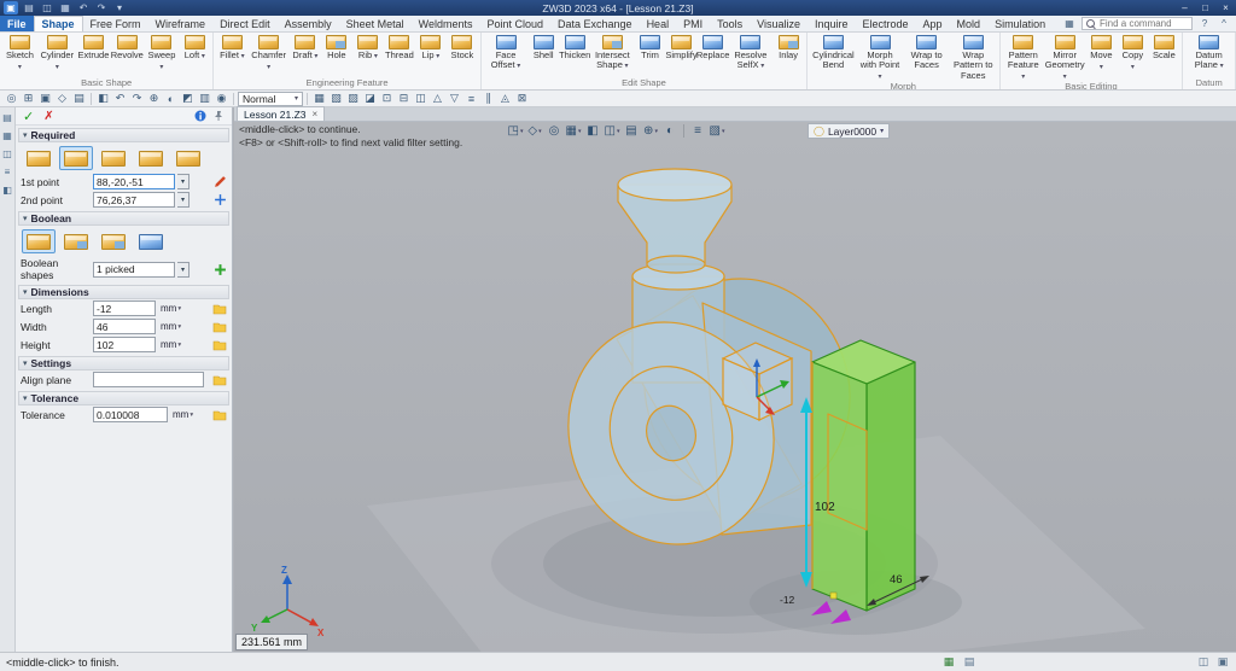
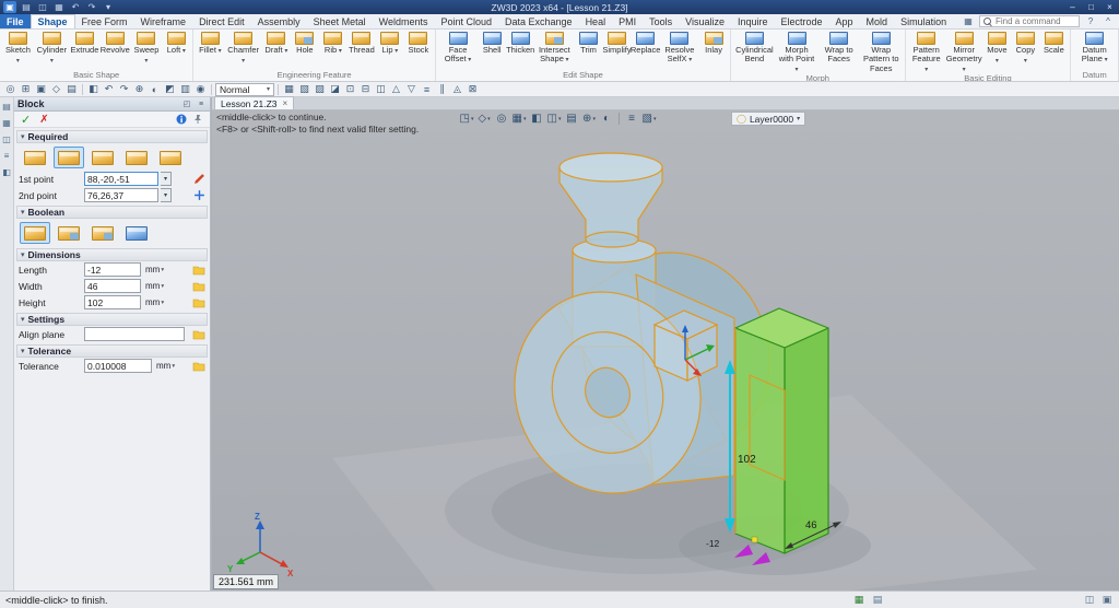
  ZW3D 2023 x64 - [Lesson 21.Z3]
  File
  Shape
  Free Form
  Wireframe
  Direct Edit
  Assembly
  Sheet Metal
  Weldments
  Point Cloud
  Data Exchange
  Heal
  PMI
  Tools
  Visualize
  Inquire
  Electrode
  App
  Mold
  Simulation
  Find a command
  Sketch
  Cylinder
  Extrude
  Revolve
  Sweep
  Loft
  Basic Shape
  Fillet
  Chamfer
  Draft
  Hole
  Rib
  Thread
  Lip
  Stock
  Engineering Feature
  Face Offset
  Shell
  Thicken
  Intersect Shape
  Trim
  Simplify
  Replace
  Resolve SelfX
  Inlay
  Edit Shape
  Cylindrical Bend
  Morph with Point
  Wrap to Faces
  Wrap Pattern to Faces
  Morph
  Pattern Feature
  Mirror Geometry
  Move
  Copy
  Scale
  Basic Editing
  Datum Plane
  Datum
  Normal
+ Block
  Required
  1st point
  88,-20,-51
  2nd point
  76,26,37
  Boolean
- Boolean shapes
- 1 picked
  Dimensions
  Length
  -12
  mm
  Width
  46
  mm
  Height
  102
  mm
  Settings
  Align plane
  Tolerance
  Tolerance
  0.010008
  mm
  Lesson 21.Z3
  102
  46
  -12
  Z
  X
  Y
  <middle-click> to continue.
  <F8> or <Shift-roll> to find next valid filter setting.
  Layer0000
  231.561 mm
  <middle-click> to finish.
